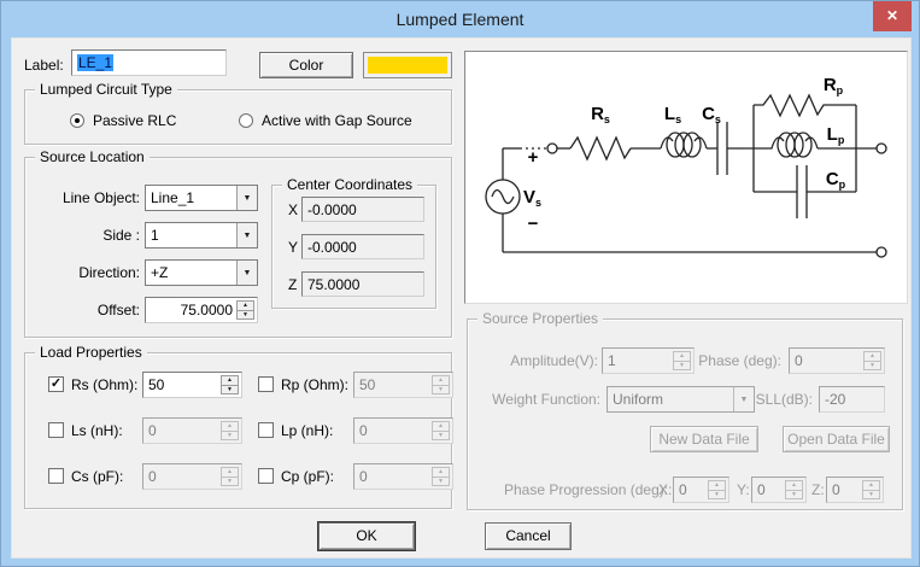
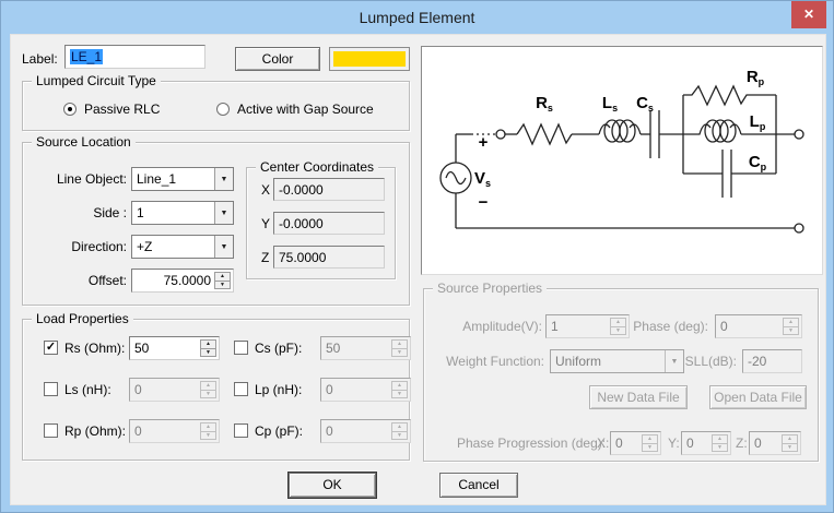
  Lumped Element
  ✕
  Label:
  LE_1
  Color
  Lumped Circuit Type
  Passive RLC
  Active with Gap Source
  Source Location
  Line Object:
  Line_1
  Side :
  1
  Direction:
  +Z
  Offset:
  75.0000
  Center Coordinates
  X
  -0.0000
  Y
  -0.0000
  Z
  75.0000
  Load Properties
  ✓
  Rs (Ohm):
  50
- Rp (Ohm):
+ Cs (pF):
  50
  Ls (nH):
  0
  Lp (nH):
  0
- Cs (pF):
+ Rp (Ohm):
  0
  Cp (pF):
  0
  Rs
  Ls
  Cs
  Rp
  Lp
  Cp
  +
  Vs
  −
  Source Properties
  Amplitude(V):
  1
  Phase (deg):
  0
  Weight Function:
  Uniform
  SLL(dB):
  -20
  New Data File
  Open Data File
  Phase Progression (deg):
  X:
  0
  Y:
  0
  Z:
  0
  OK
  Cancel
